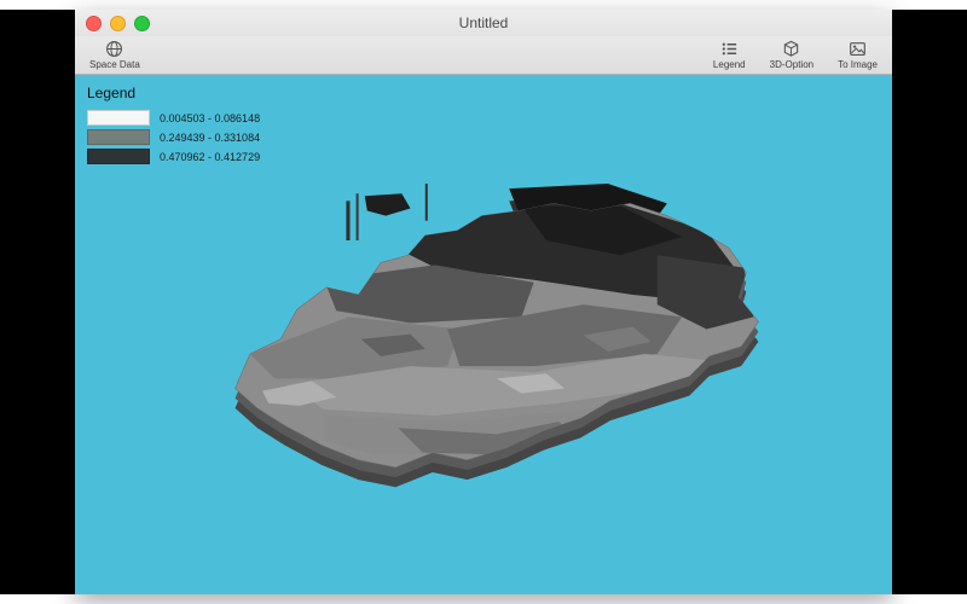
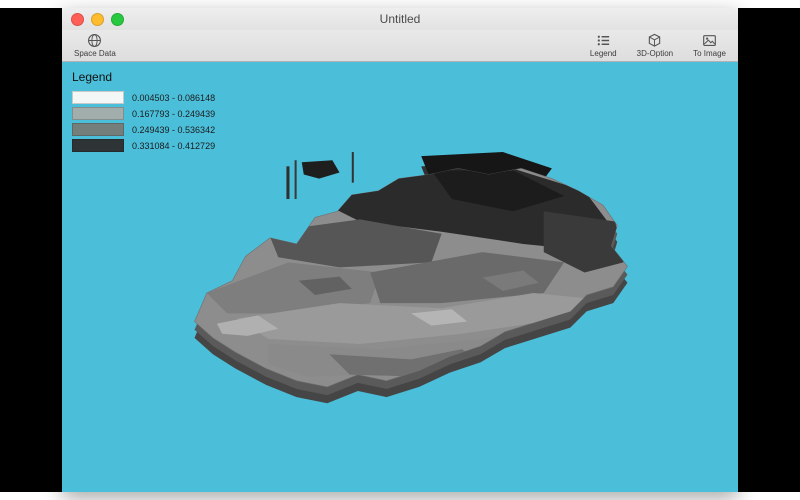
  Untitled
  Space Data
  Legend
  3D-Option
  To Image
  Legend
  0.004503 - 0.086148
+ 0.167793 - 0.249439
- 0.249439 - 0.331084
+ 0.249439 - 0.536342
- 0.470962 - 0.412729
+ 0.331084 - 0.412729
